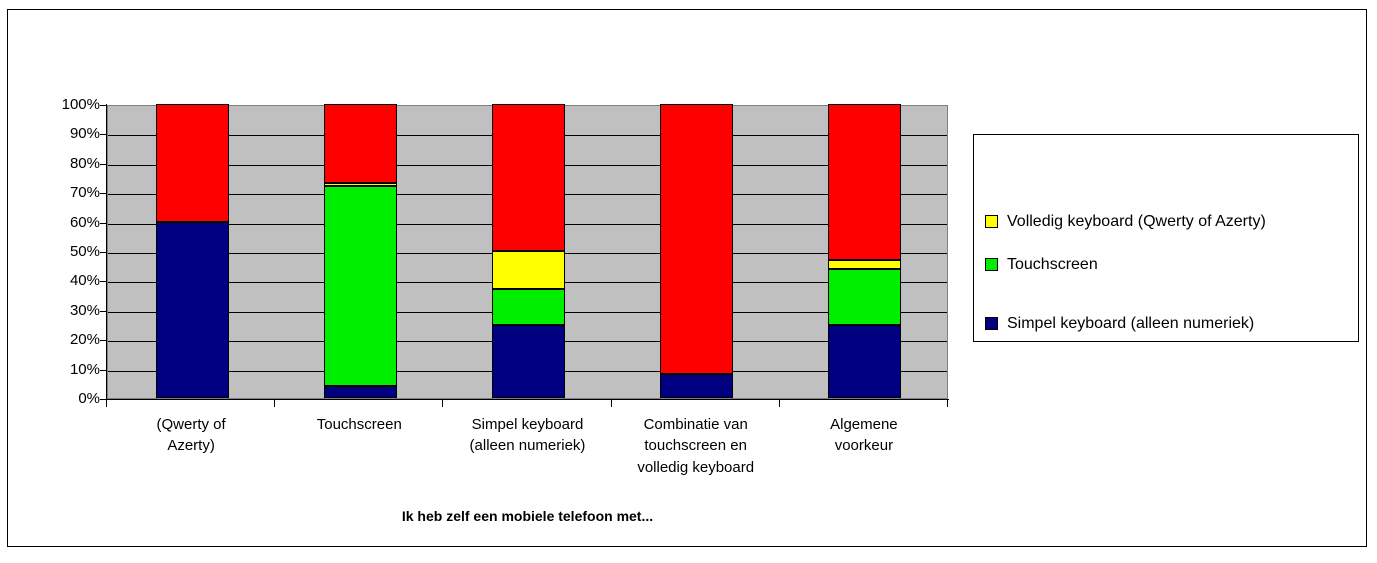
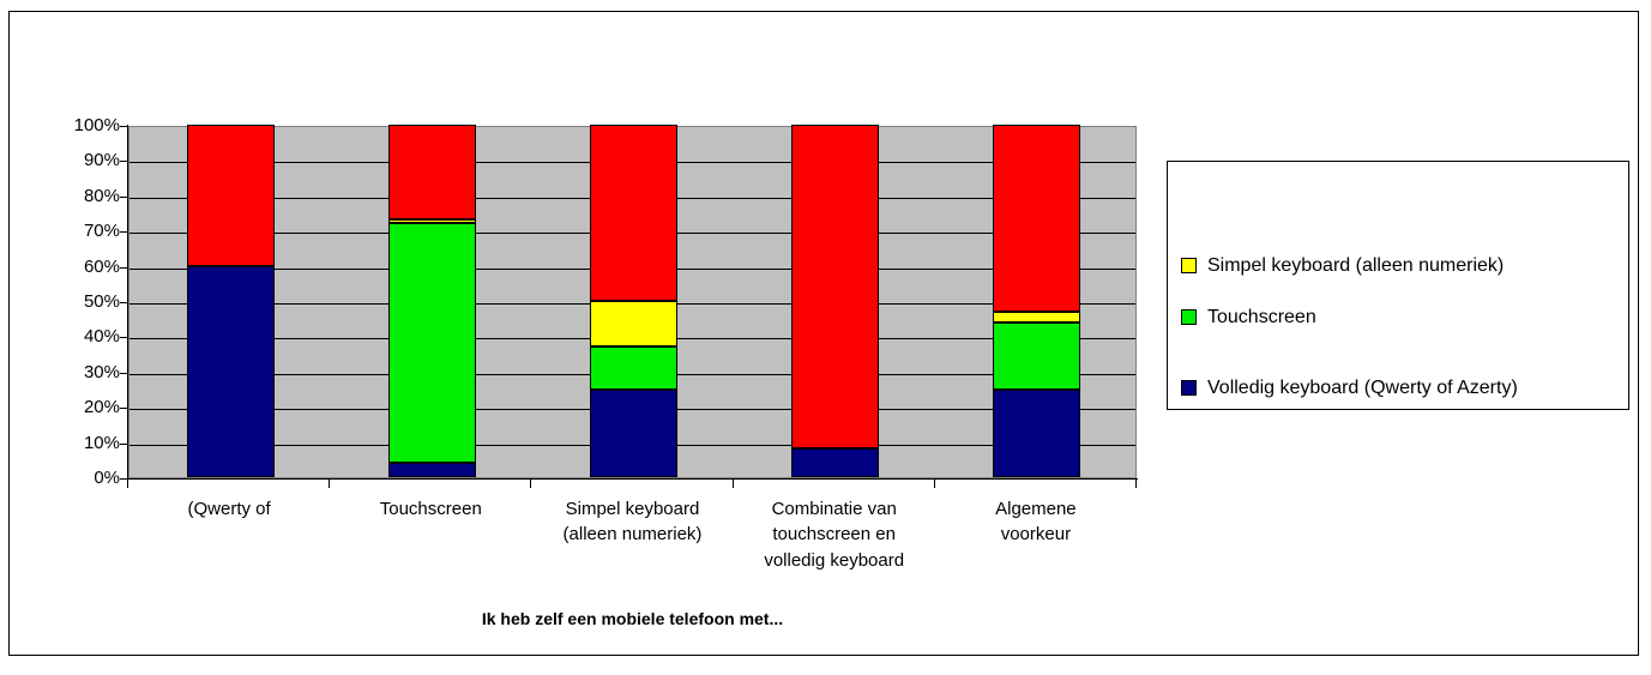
  0%
  10%
  20%
  30%
  40%
  50%
  60%
  70%
  80%
  90%
  100%
  (Qwerty of
- Azerty)
  Touchscreen
  Simpel keyboard
  (alleen numeriek)
  Combinatie van
  touchscreen en
  volledig keyboard
  Algemene
  voorkeur
  Ik heb zelf een mobiele telefoon met...
- Volledig keyboard (Qwerty of Azerty)
+ Simpel keyboard (alleen numeriek)
  Touchscreen
- Simpel keyboard (alleen numeriek)
+ Volledig keyboard (Qwerty of Azerty)
